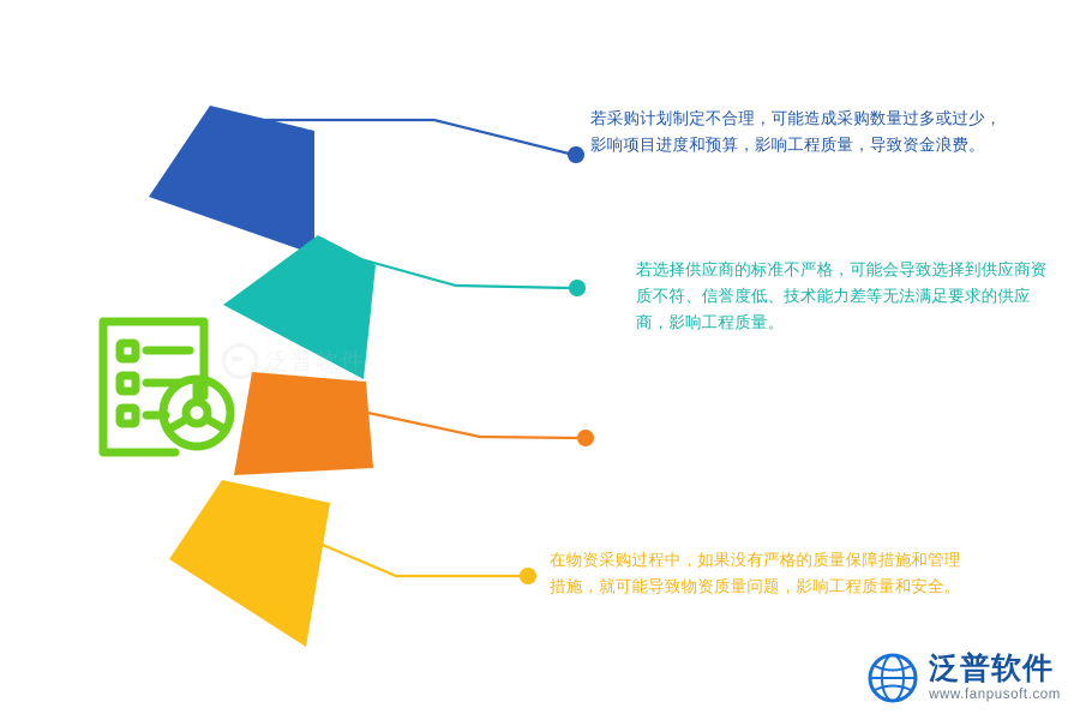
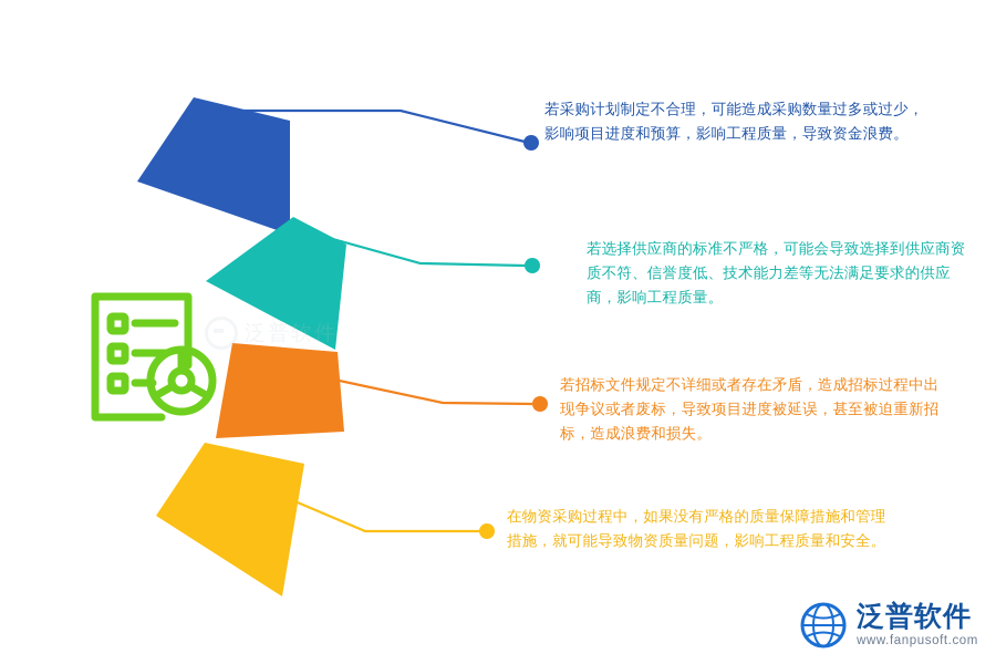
  泛普软件
  若采购计划制定不合理，可能造成采购数量过多或过少，影响项目进度和预算，影响工程质量，导致资金浪费。
  若选择供应商的标准不严格，可能会导致选择到供应商资质不符、信誉度低、技术能力差等无法满足要求的供应商，影响工程质量。
+ 若招标文件规定不详细或者存在矛盾，造成招标过程中出现争议或者废标，导致项目进度被延误，甚至被迫重新招标，造成浪费和损失。
  在物资采购过程中，如果没有严格的质量保障措施和管理措施，就可能导致物资质量问题，影响工程质量和安全。
  泛普软件
  www.fanpusoft.com
